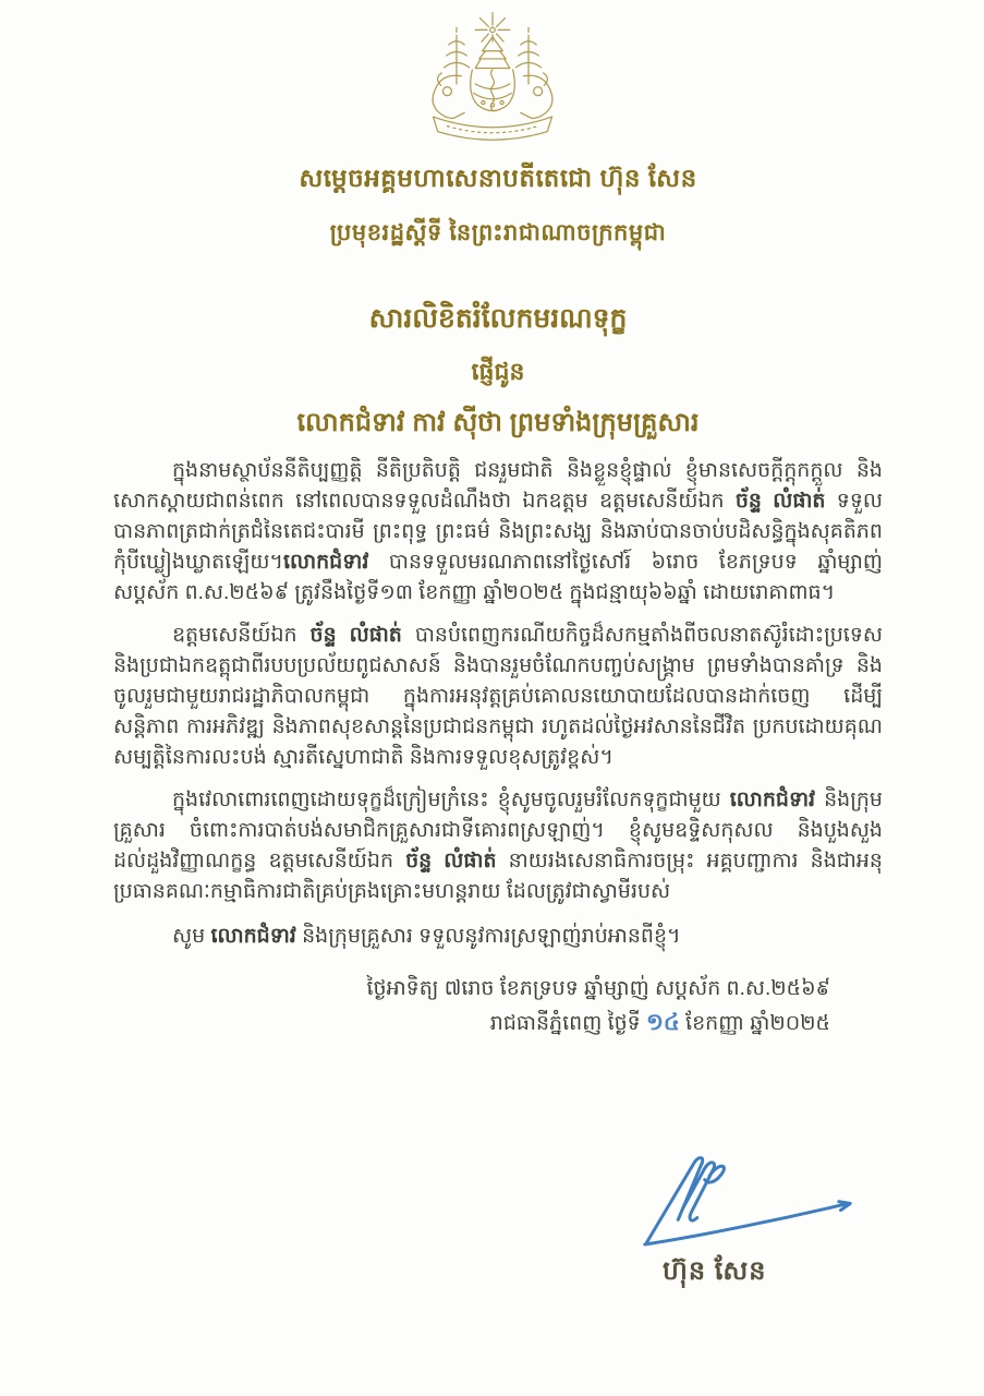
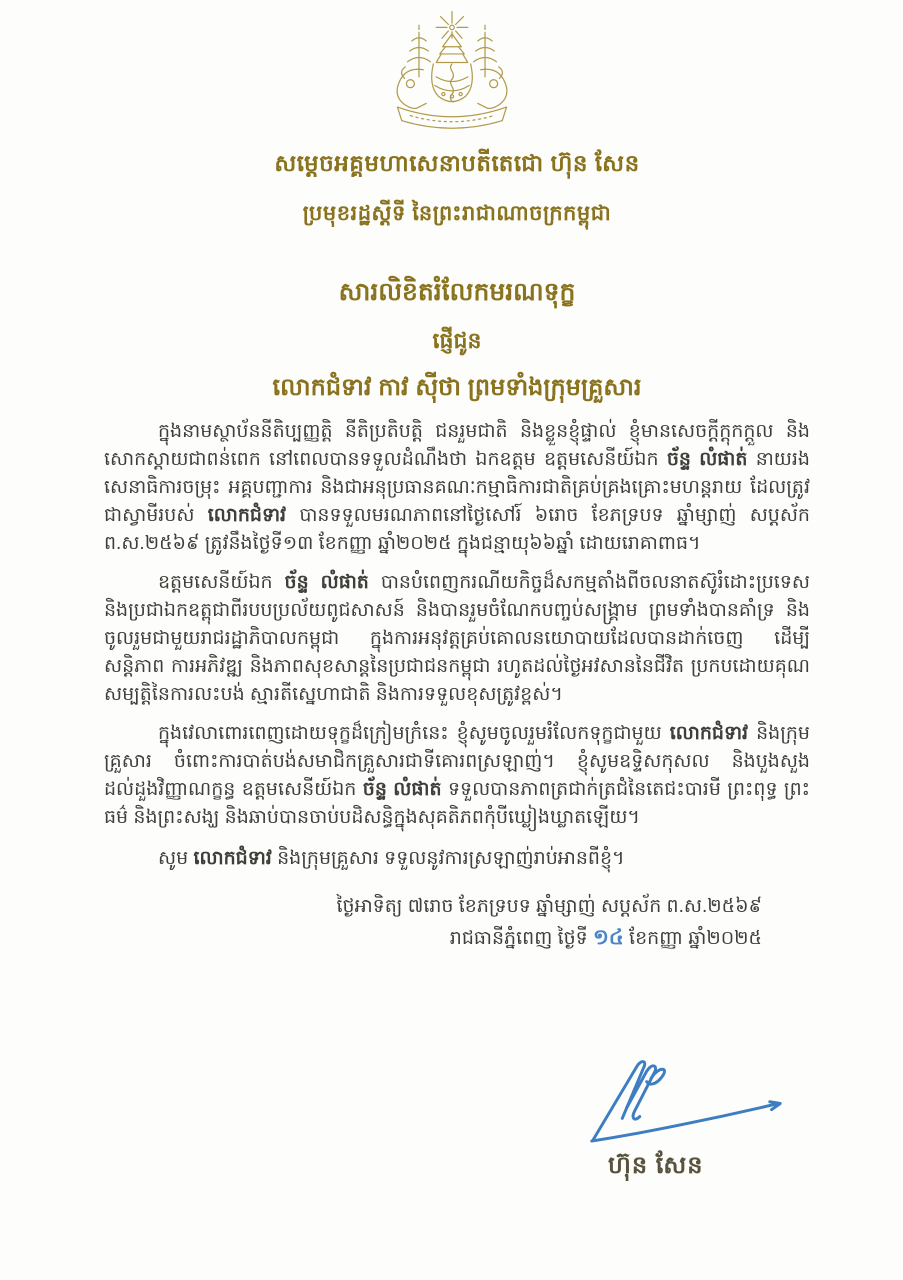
  សម្តេចអគ្គមហាសេនាបតីតេជោ ហ៊ុន សែន
  ប្រមុខរដ្ឋស្តីទី នៃព្រះរាជាណាចក្រកម្ពុជា
  សារលិខិតរំលែកមរណទុក្ខ
  ផ្ញើជូន
  លោកជំទាវ កាវ ស៊ីថា ព្រមទាំងក្រុមគ្រួសារ
- ក្នុងនាមស្ថាប័ននីតិប្បញ្ញត្តិ នីតិប្រតិបត្តិ ជនរួមជាតិ និងខ្លួនខ្ញុំផ្ទាល់ ខ្ញុំមានសេចក្តីក្តុកក្តួល និងសោកស្តាយជាពន់ពេក នៅពេលបានទទួលដំណឹងថា ឯកឧត្តម ឧត្តមសេនីយ៍ឯក ច័ន្ទ លំផាត់ ទទួលបានភាពត្រជាក់ត្រជំនៃតេជះបារមី ព្រះពុទ្ធ ព្រះធម៌ និងព្រះសង្ឃ និងឆាប់បានចាប់បដិសន្ធិក្នុងសុគតិភពកុំបីឃ្លៀងឃ្លាតឡើយ។លោកជំទាវ បានទទួលមរណភាពនៅថ្ងៃសៅរ៍ ៦រោច ខែភទ្របទ ឆ្នាំម្សាញ់ សប្តស័ក ព.ស.២៥៦៩ ត្រូវនឹងថ្ងៃទី១៣ ខែកញ្ញា ឆ្នាំ២០២៥ ក្នុងជន្មាយុ៦៦ឆ្នាំ ដោយរោគាពាធ។
+ ក្នុងនាមស្ថាប័ននីតិប្បញ្ញត្តិ នីតិប្រតិបត្តិ ជនរួមជាតិ និងខ្លួនខ្ញុំផ្ទាល់ ខ្ញុំមានសេចក្តីក្តុកក្តួល និងសោកស្តាយជាពន់ពេក នៅពេលបានទទួលដំណឹងថា ឯកឧត្តម ឧត្តមសេនីយ៍ឯក ច័ន្ទ លំផាត់ នាយរងសេនាធិការចម្រុះ អគ្គបញ្ជាការ និងជាអនុប្រធានគណៈកម្មាធិការជាតិគ្រប់គ្រងគ្រោះមហន្តរាយ ដែលត្រូវជាស្វាមីរបស់ លោកជំទាវ បានទទួលមរណភាពនៅថ្ងៃសៅរ៍ ៦រោច ខែភទ្របទ ឆ្នាំម្សាញ់ សប្តស័ក ព.ស.២៥៦៩ ត្រូវនឹងថ្ងៃទី១៣ ខែកញ្ញា ឆ្នាំ២០២៥ ក្នុងជន្មាយុ៦៦ឆ្នាំ ដោយរោគាពាធ។
  ឧត្តមសេនីយ៍ឯក ច័ន្ទ លំផាត់ បានបំពេញករណីយកិច្ចដ៏សកម្មតាំងពីចលនាតស៊ូរំដោះប្រទេស និងប្រជាឯកឧត្ពុជាពីរបបប្រល័យពូជសាសន៍ និងបានរួមចំណែកបញ្ចប់សង្គ្រាម ព្រមទាំងបានគាំទ្រ និងចូលរួមជាមួយរាជរដ្ឋាភិបាលកម្ពុជា ក្នុងការអនុវត្តគ្រប់គោលនយោបាយដែលបានដាក់ចេញ ដើម្បីសន្តិភាព ការអភិវឌ្ឍ និងភាពសុខសាន្តនៃប្រជាជនកម្ពុជា រហូតដល់ថ្ងៃអវសាននៃជីវិត ប្រកបដោយគុណសម្បត្តិនៃការលះបង់ ស្មារតីស្នេហាជាតិ និងការទទួលខុសត្រូវខ្ពស់។
- ក្នុងវេលាពោរពេញដោយទុក្ខដ៏ក្រៀមក្រំនេះ ខ្ញុំសូមចូលរួមរំលែកទុក្ខជាមួយ លោកជំទាវ និងក្រុមគ្រួសារ ចំពោះការបាត់បង់សមាជិកគ្រួសារជាទីគោរពស្រឡាញ់។ ខ្ញុំសូមឧទ្ទិសកុសល និងបួងសួងដល់ដួងវិញ្ញាណក្ខន្ធ ឧត្តមសេនីយ៍ឯក ច័ន្ទ លំផាត់ នាយរងសេនាធិការចម្រុះ អគ្គបញ្ជាការ និងជាអនុប្រធានគណៈកម្មាធិការជាតិគ្រប់គ្រងគ្រោះមហន្តរាយ ដែលត្រូវជាស្វាមីរបស់
+ ក្នុងវេលាពោរពេញដោយទុក្ខដ៏ក្រៀមក្រំនេះ ខ្ញុំសូមចូលរួមរំលែកទុក្ខជាមួយ លោកជំទាវ និងក្រុមគ្រួសារ ចំពោះការបាត់បង់សមាជិកគ្រួសារជាទីគោរពស្រឡាញ់។ ខ្ញុំសូមឧទ្ទិសកុសល និងបួងសួងដល់ដួងវិញ្ញាណក្ខន្ធ ឧត្តមសេនីយ៍ឯក ច័ន្ទ លំផាត់ ទទួលបានភាពត្រជាក់ត្រជំនៃតេជះបារមី ព្រះពុទ្ធ ព្រះធម៌ និងព្រះសង្ឃ និងឆាប់បានចាប់បដិសន្ធិក្នុងសុគតិភពកុំបីឃ្លៀងឃ្លាតឡើយ។
  សូម លោកជំទាវ និងក្រុមគ្រួសារ ទទួលនូវការស្រឡាញ់រាប់អានពីខ្ញុំ។
  ថ្ងៃអាទិត្យ ៧រោច ខែភទ្របទ ឆ្នាំម្សាញ់ សប្តស័ក ព.ស.២៥៦៩
  រាជធានីភ្នំពេញ ថ្ងៃទី ១៤ ខែកញ្ញា ឆ្នាំ២០២៥
  ហ៊ុន សែន
